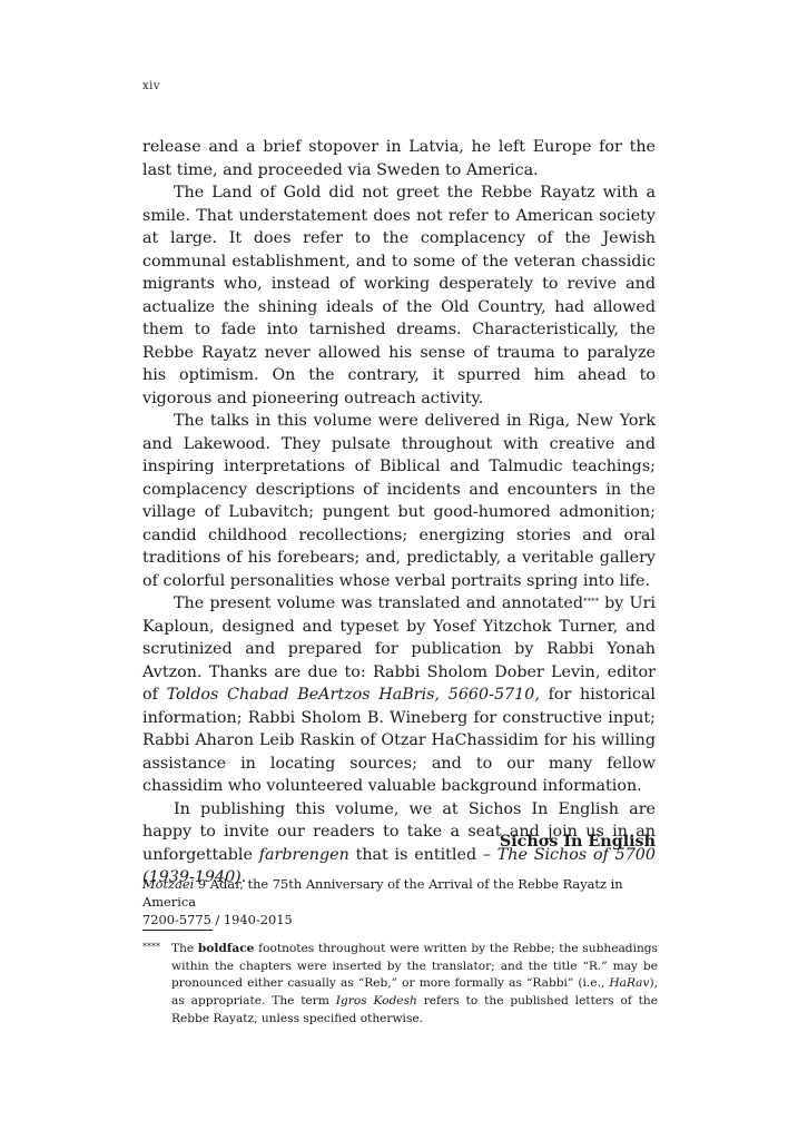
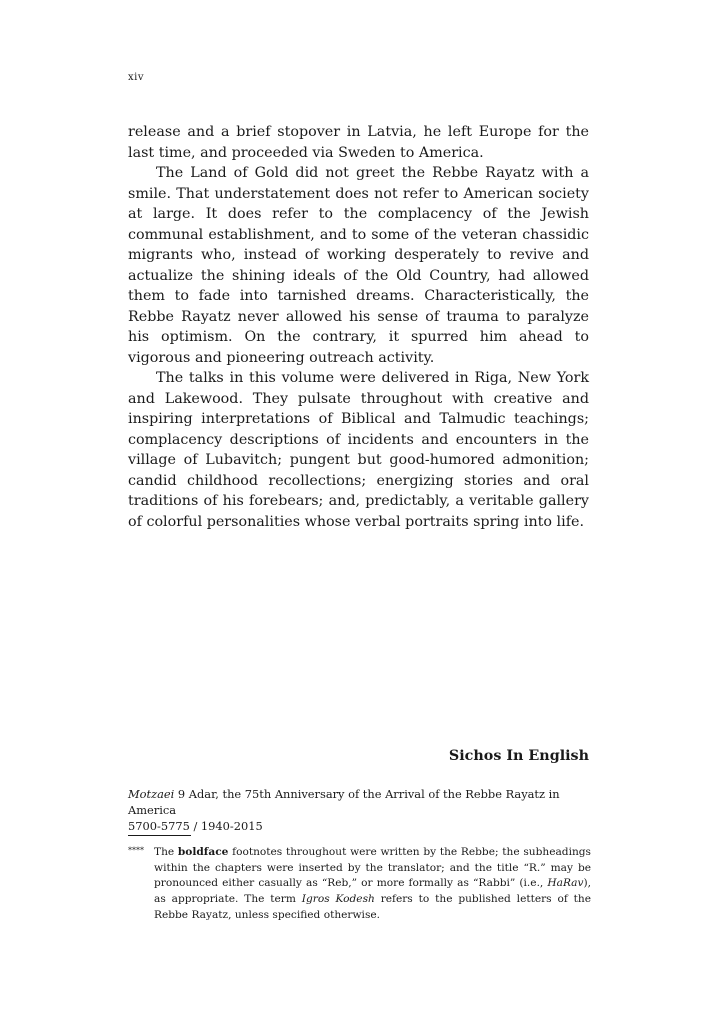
  xiv
  release and a brief stopover in Latvia, he left Europe for the last time, and proceeded via Sweden to America.
  The Land of Gold did not greet the Rebbe Rayatz with a smile. That understatement does not refer to American society at large. It does refer to the complacency of the Jewish communal establishment, and to some of the veteran chassidic migrants who, instead of working desperately to revive and actualize the shining ideals of the Old Country, had allowed them to fade into tarnished dreams. Characteristically, the Rebbe Rayatz never allowed his sense of trauma to paralyze his optimism. On the contrary, it spurred him ahead to vigorous and pioneering outreach activity.
  The talks in this volume were delivered in Riga, New York and Lakewood. They pulsate throughout with creative and inspiring interpretations of Biblical and Talmudic teachings; complacency descriptions of incidents and encounters in the village of Lubavitch; pungent but good-humored admonition; candid childhood recollections; energizing stories and oral traditions of his forebears; and, predictably, a veritable gallery of colorful personalities whose verbal portraits spring into life.
- The present volume was translated and annotated**** by Uri Kaploun, designed and typeset by Yosef Yitzchok Turner, and scrutinized and prepared for publication by Rabbi Yonah Avtzon. Thanks are due to: Rabbi Sholom Dober Levin, editor of Toldos Chabad BeArtzos HaBris, 5660-5710, for historical information; Rabbi Sholom B. Wineberg for constructive input; Rabbi Aharon Leib Raskin of Otzar HaChassidim for his willing assistance in locating sources; and to our many fellow chassidim who volunteered valuable background information.
- In publishing this volume, we at Sichos In English are happy to invite our readers to take a seat and join us in an unforgettable farbrengen that is entitled – The Sichos of 5700 (1939-1940).
  Sichos In English
  Motzaei 9 Adar, the 75th Anniversary of the Arrival of the Rebbe Rayatz in America
- 7200-5775 / 1940-2015
+ 5700-5775 / 1940-2015
  ****
  The boldface footnotes throughout were written by the Rebbe; the subheadings within the chapters were inserted by the translator; and the title “R.” may be pronounced either casually as “Reb,” or more formally as “Rabbi” (i.e., HaRav), as appropriate. The term Igros Kodesh refers to the published letters of the Rebbe Rayatz, unless specified otherwise.
